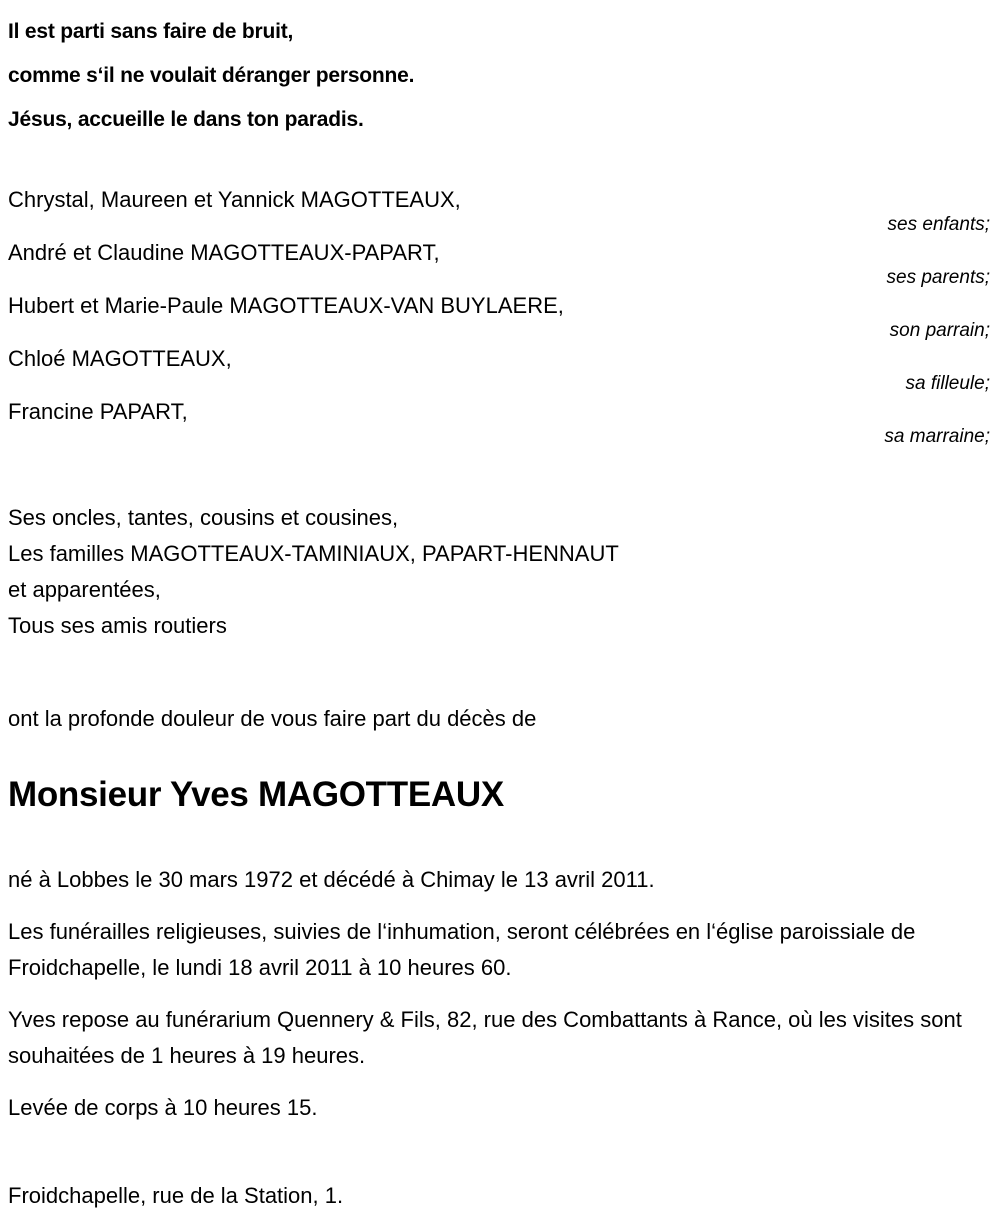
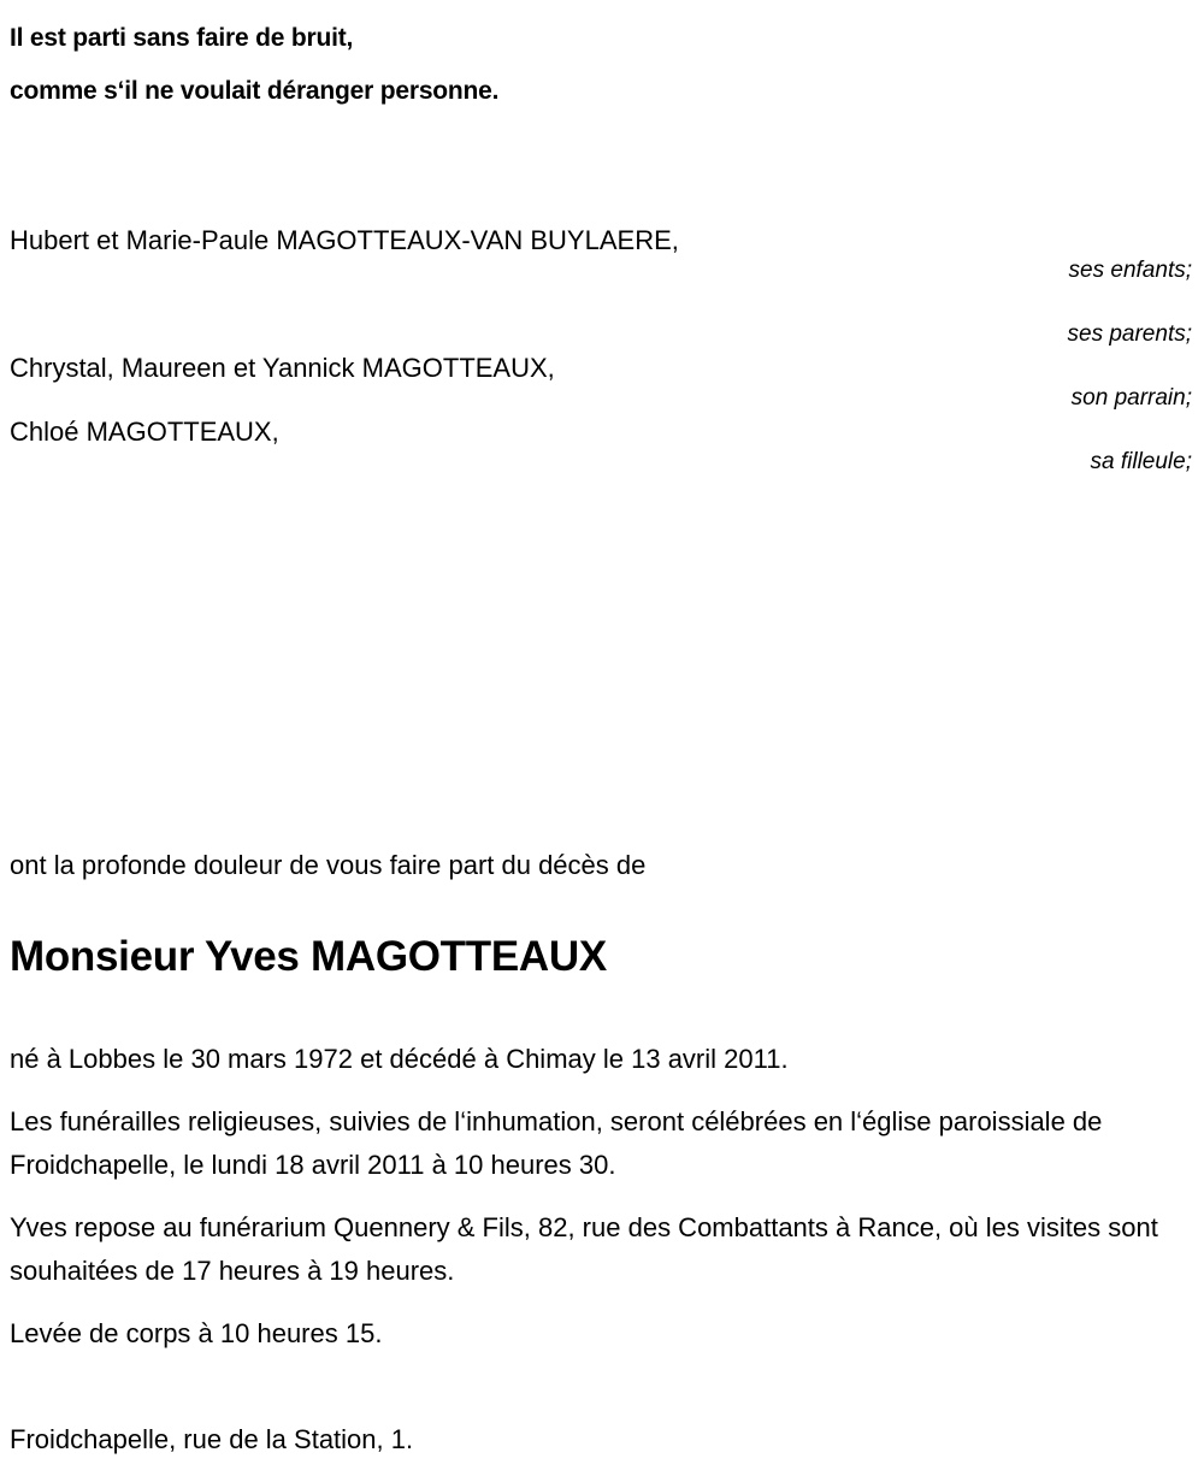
  Il est parti sans faire de bruit,
  comme s‘il ne voulait déranger personne.
- Jésus, accueille le dans ton paradis.
- Chrystal, Maureen et Yannick MAGOTTEAUX,
+ Hubert et Marie-Paule MAGOTTEAUX-VAN BUYLAERE,
  ses enfants;
- André et Claudine MAGOTTEAUX-PAPART,
  ses parents;
- Hubert et Marie-Paule MAGOTTEAUX-VAN BUYLAERE,
+ Chrystal, Maureen et Yannick MAGOTTEAUX,
  son parrain;
  Chloé MAGOTTEAUX,
  sa filleule;
- Francine PAPART,
- sa marraine;
- Ses oncles, tantes, cousins et cousines,
- Les familles MAGOTTEAUX-TAMINIAUX, PAPART-HENNAUT
- et apparentées,
- Tous ses amis routiers
  ont la profonde douleur de vous faire part du décès de
  Monsieur Yves MAGOTTEAUX
  né à Lobbes le 30 mars 1972 et décédé à Chimay le 13 avril 2011.
- Les funérailles religieuses, suivies de l‘inhumation, seront célébrées en l‘église paroissiale de Froidchapelle, le lundi 18 avril 2011 à 10 heures 60.
+ Les funérailles religieuses, suivies de l‘inhumation, seront célébrées en l‘église paroissiale de Froidchapelle, le lundi 18 avril 2011 à 10 heures 30.
- Yves repose au funérarium Quennery & Fils, 82, rue des Combattants à Rance, où les visites sont souhaitées de 1 heures à 19 heures.
+ Yves repose au funérarium Quennery & Fils, 82, rue des Combattants à Rance, où les visites sont souhaitées de 17 heures à 19 heures.
  Levée de corps à 10 heures 15.
  Froidchapelle, rue de la Station, 1.
